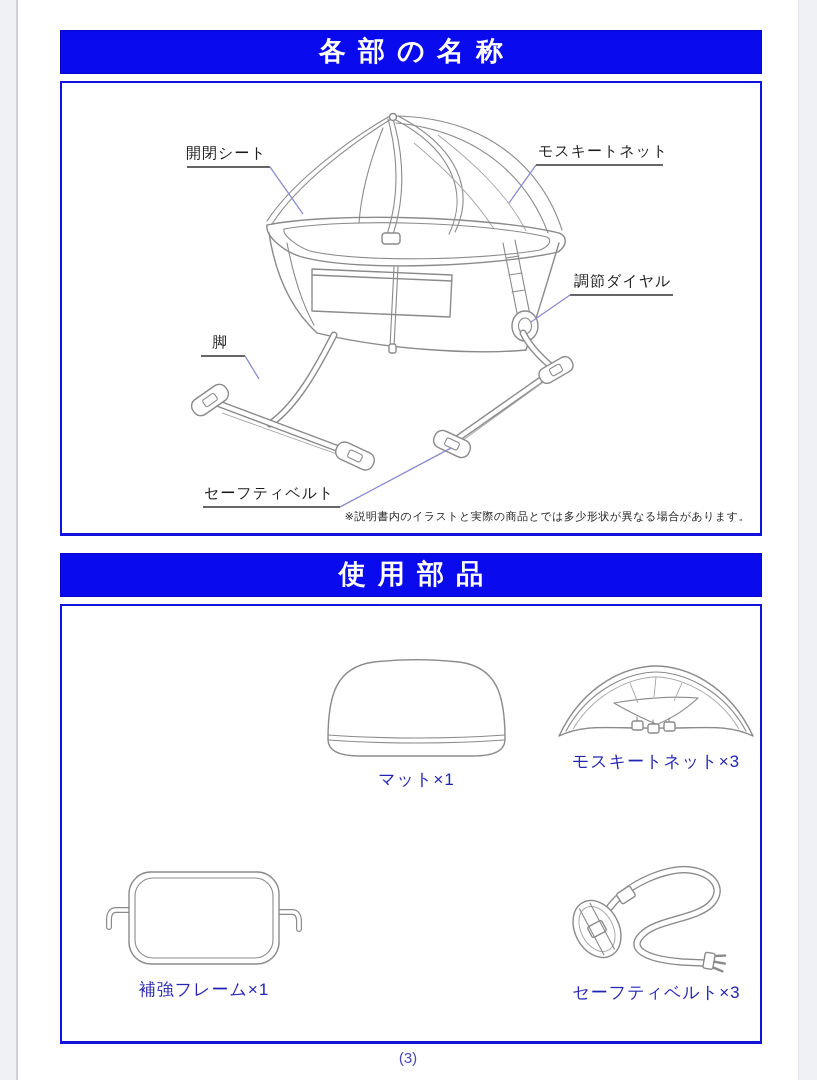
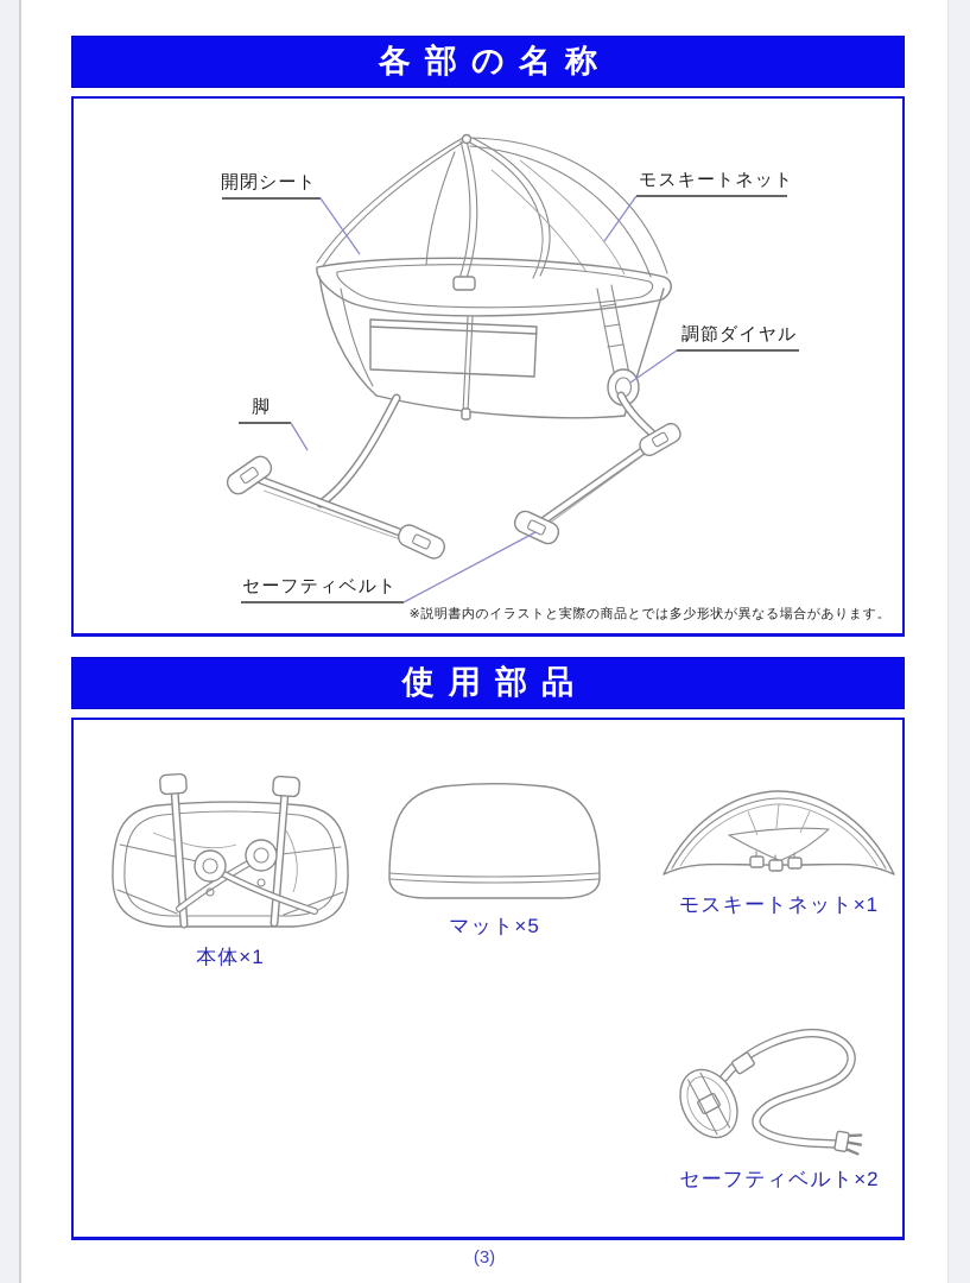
  各部の名称
  開閉シート
  モスキートネット
  調節ダイヤル
  脚
  セーフティベルト
  ※説明書内のイラストと実際の商品とでは多少形状が異なる場合があります。
  使用部品
+ 本体×1
- マット×1
+ マット×5
- モスキートネット×3
+ モスキートネット×1
- 補強フレーム×1
- セーフティベルト×3
+ セーフティベルト×2
  (3)
